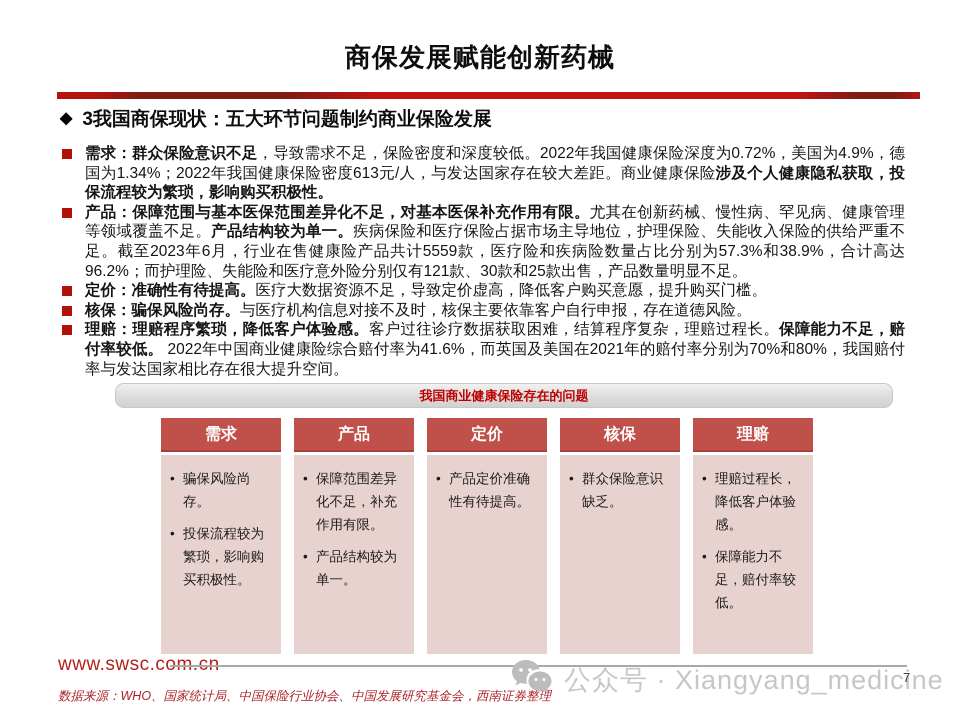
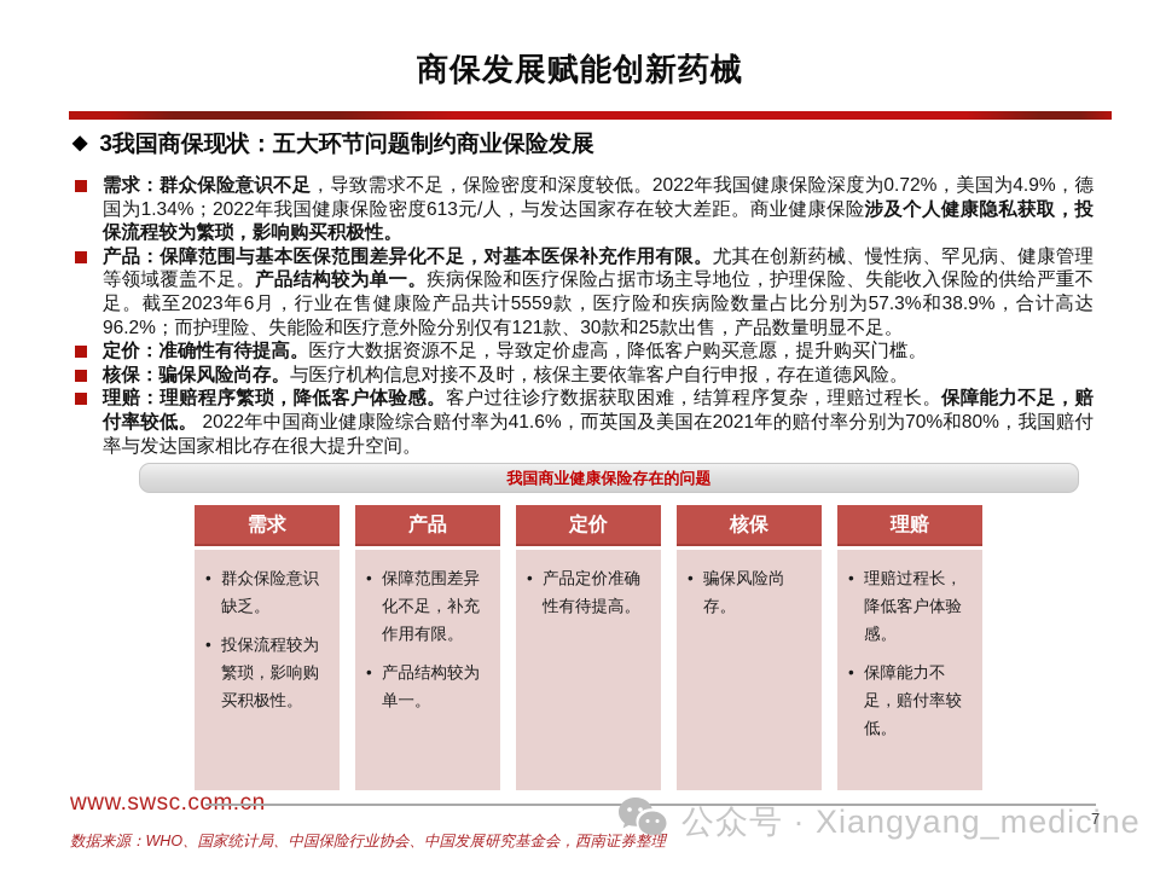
  商保发展赋能创新药械
  ◆
  3我国商保现状：五大环节问题制约商业保险发展
  需求：群众保险意识不足，导致需求不足，保险密度和深度较低。2022年我国健康保险深度为0.72%，美国为4.9%，德国为1.34%；2022年我国健康保险密度613元/人，与发达国家存在较大差距。商业健康保险涉及个人健康隐私获取，投保流程较为繁琐，影响购买积极性。
  产品：保障范围与基本医保范围差异化不足，对基本医保补充作用有限。尤其在创新药械、慢性病、罕见病、健康管理等领域覆盖不足。产品结构较为单一。疾病保险和医疗保险占据市场主导地位，护理保险、失能收入保险的供给严重不足。截至2023年6月，行业在售健康险产品共计5559款，医疗险和疾病险数量占比分别为57.3%和38.9%，合计高达96.2%；而护理险、失能险和医疗意外险分别仅有121款、30款和25款出售，产品数量明显不足。
  定价：准确性有待提高。医疗大数据资源不足，导致定价虚高，降低客户购买意愿，提升购买门槛。
  核保：骗保风险尚存。与医疗机构信息对接不及时，核保主要依靠客户自行申报，存在道德风险。
  理赔：理赔程序繁琐，降低客户体验感。客户过往诊疗数据获取困难，结算程序复杂，理赔过程长。保障能力不足，赔付率较低。 2022年中国商业健康险综合赔付率为41.6%，而英国及美国在2021年的赔付率分别为70%和80%，我国赔付率与发达国家相比存在很大提升空间。
  我国商业健康保险存在的问题
  需求
  •
- 骗保风险尚存。
+ 群众保险意识缺乏。
  •
  投保流程较为繁琐，影响购买积极性。
  产品
  •
  保障范围差异化不足，补充作用有限。
  •
  产品结构较为单一。
  定价
  •
  产品定价准确性有待提高。
  核保
  •
- 群众保险意识缺乏。
+ 骗保风险尚存。
  理赔
  •
  理赔过程长，降低客户体验感。
  •
  保障能力不足，赔付率较低。
  数据来源：WHO、国家统计局、中国保险行业协会、中国发展研究基金会，西南证券整理
  公众号 · Xiangyang_medicine
  7
